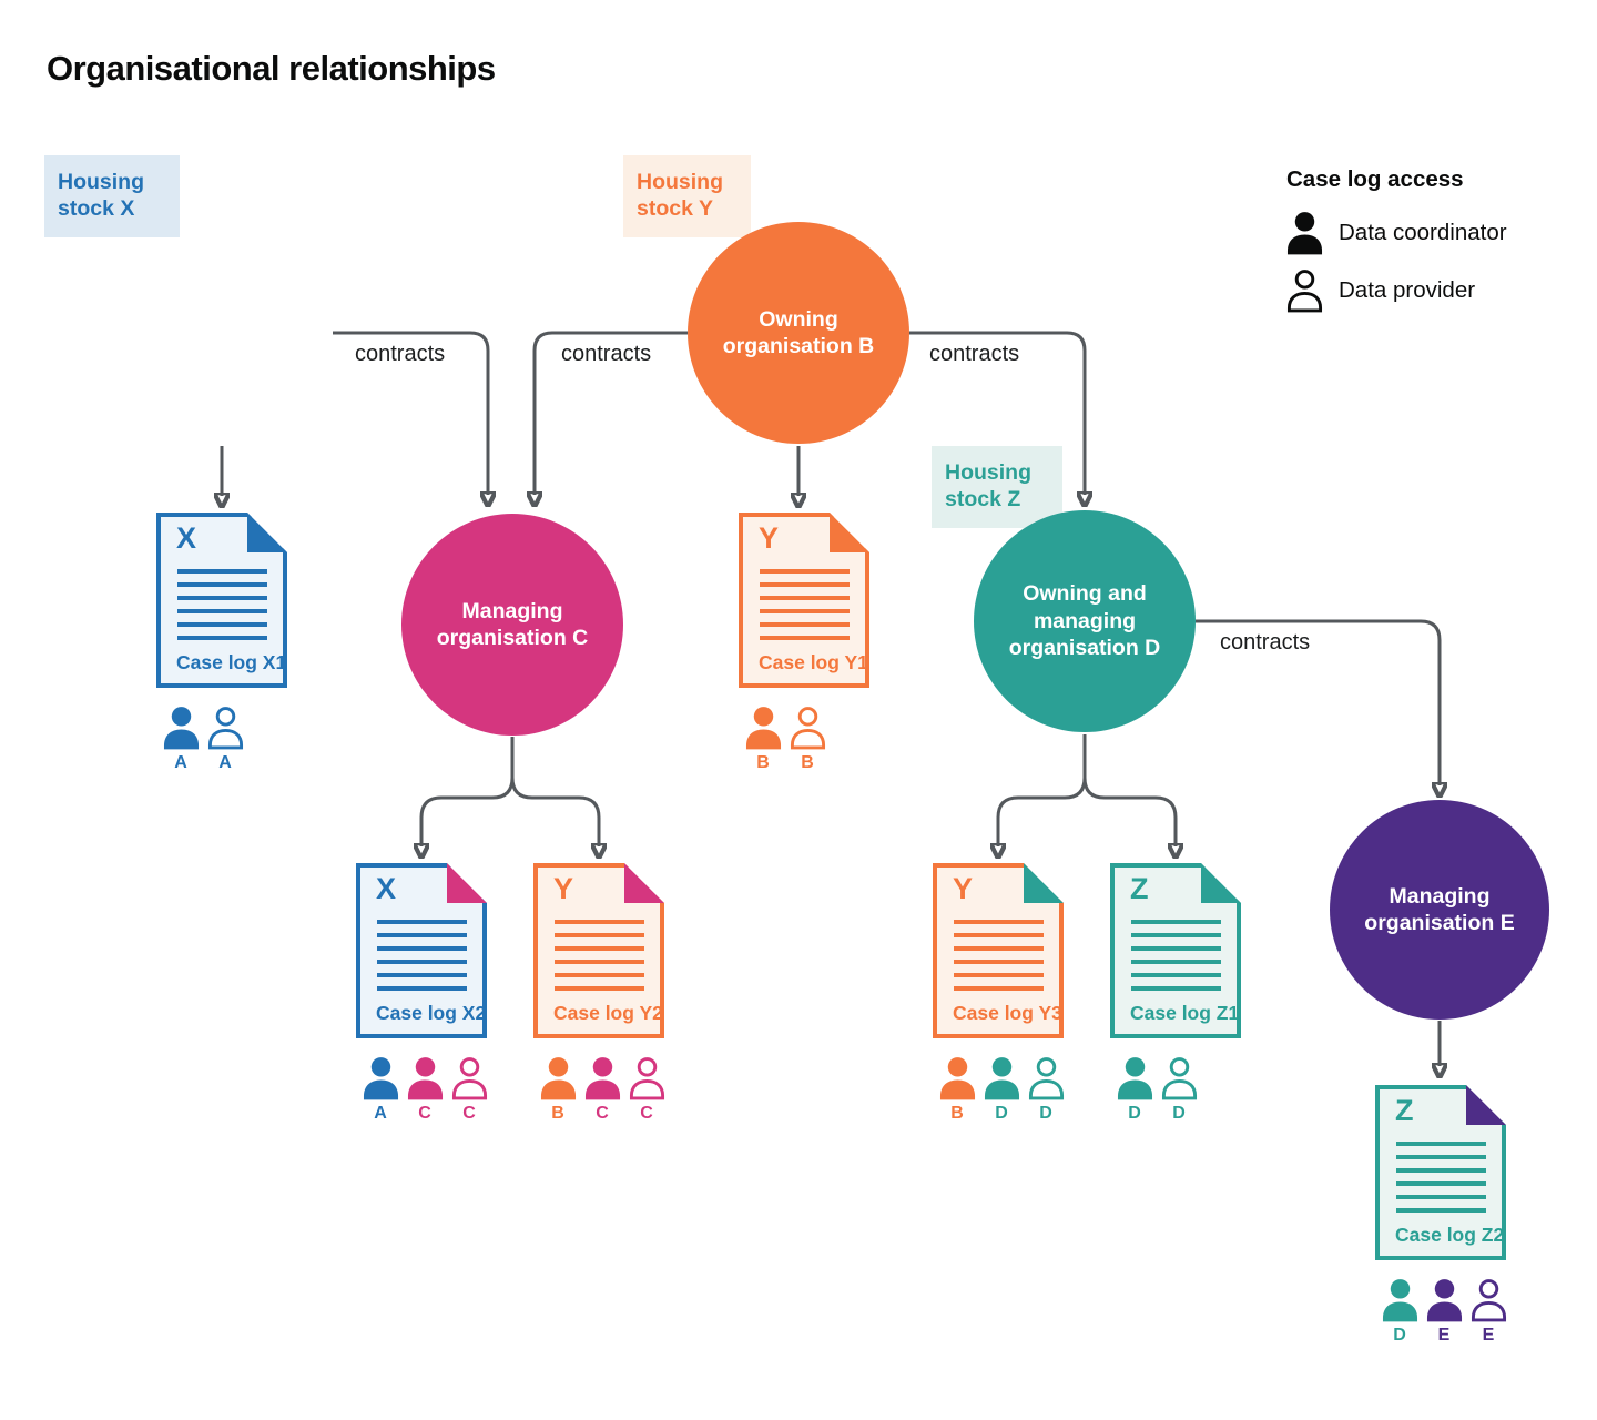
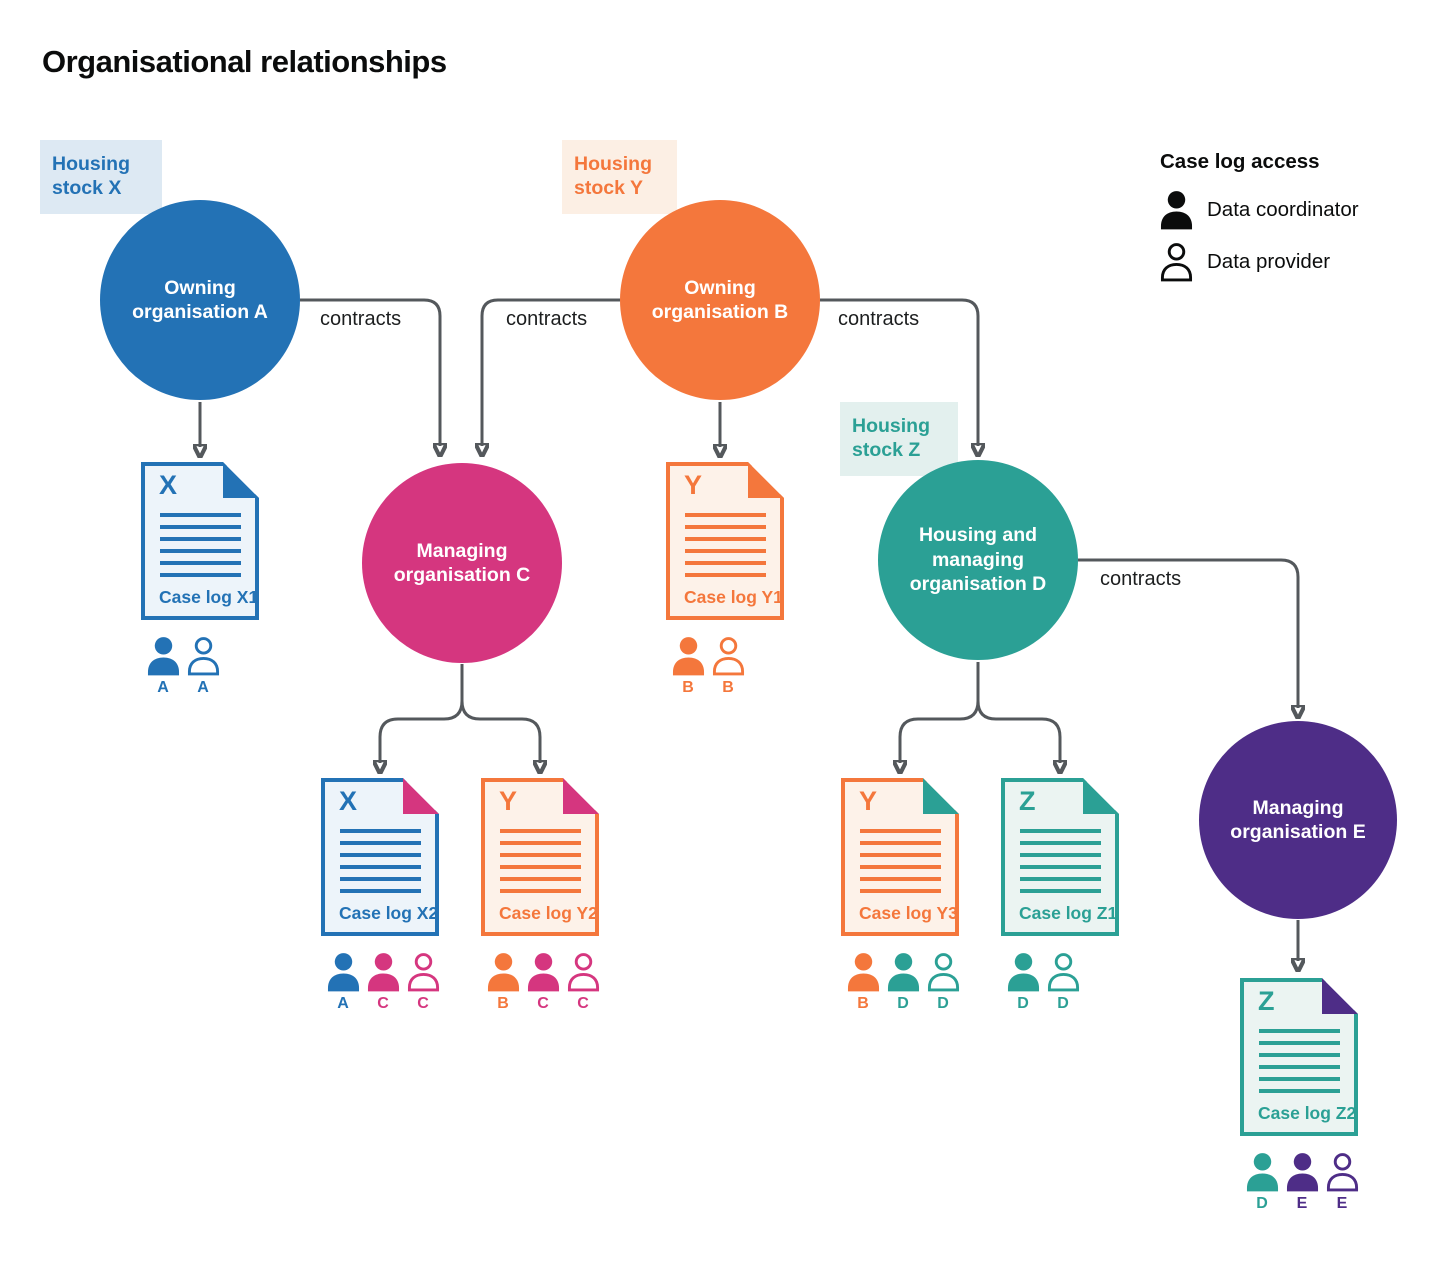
  Organisational relationships
  Housing
  stock X
  Housing
  stock Y
  Housing
  stock Z
  contracts
  contracts
  contracts
  contracts
+ Owning organisation A
  Owning organisation B
  Managing organisation C
- Owning and managing organisation D
+ Housing and managing organisation D
  Managing organisation E
  X
  Case log X1
  Y
  Case log Y1
  X
  Case log X2
  Y
  Case log Y2
  Y
  Case log Y3
  Z
  Case log Z1
  Z
  Case log Z2
  A
  A
  B
  B
  A
  C
  C
  B
  C
  C
  B
  D
  D
  D
  D
  D
  E
  E
  Case log access
  Data coordinator
  Data provider
